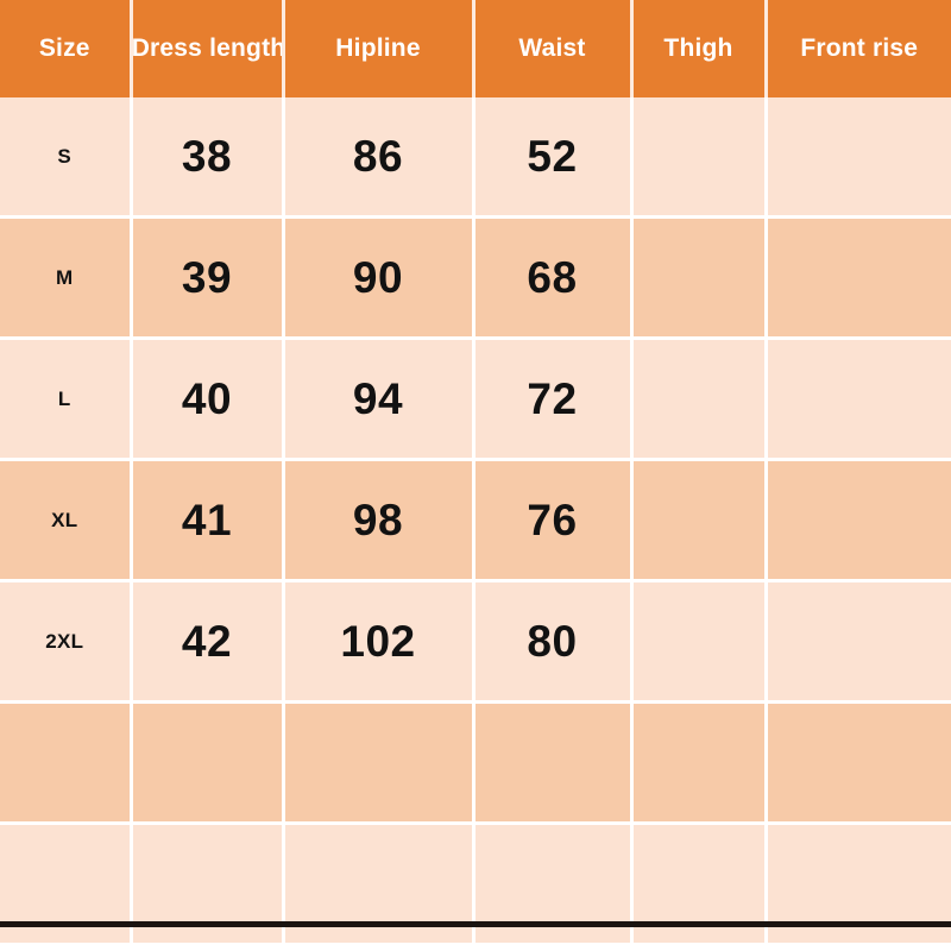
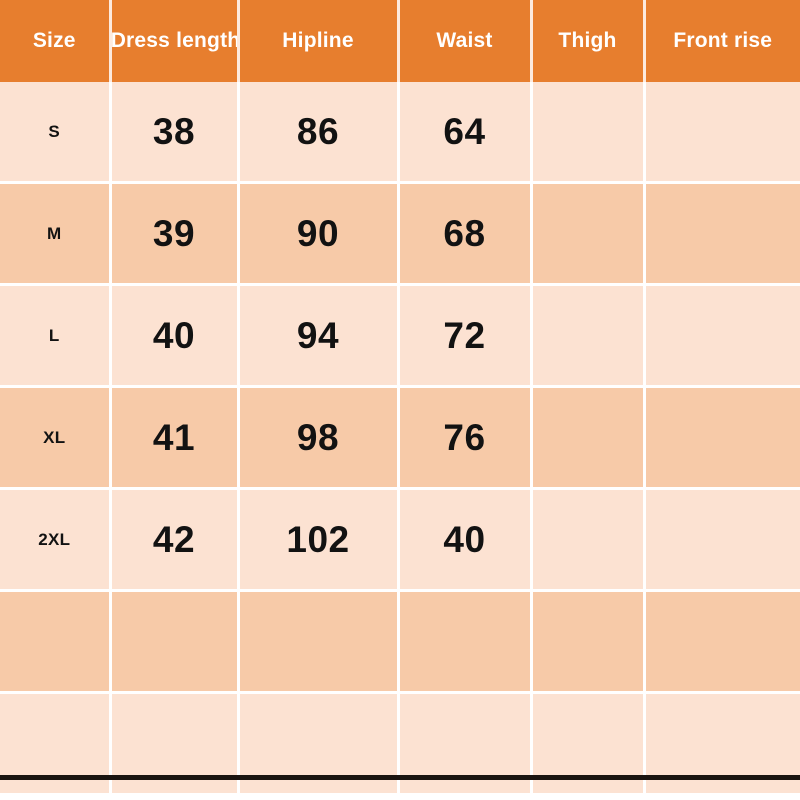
  Size	Dress length	Hipline	Waist	Thigh	Front rise
- S	38	86	52
+ S	38	86	64
  M	39	90	68
  L	40	94	72
  XL	41	98	76
- 2XL	42	102	80
+ 2XL	42	102	40
